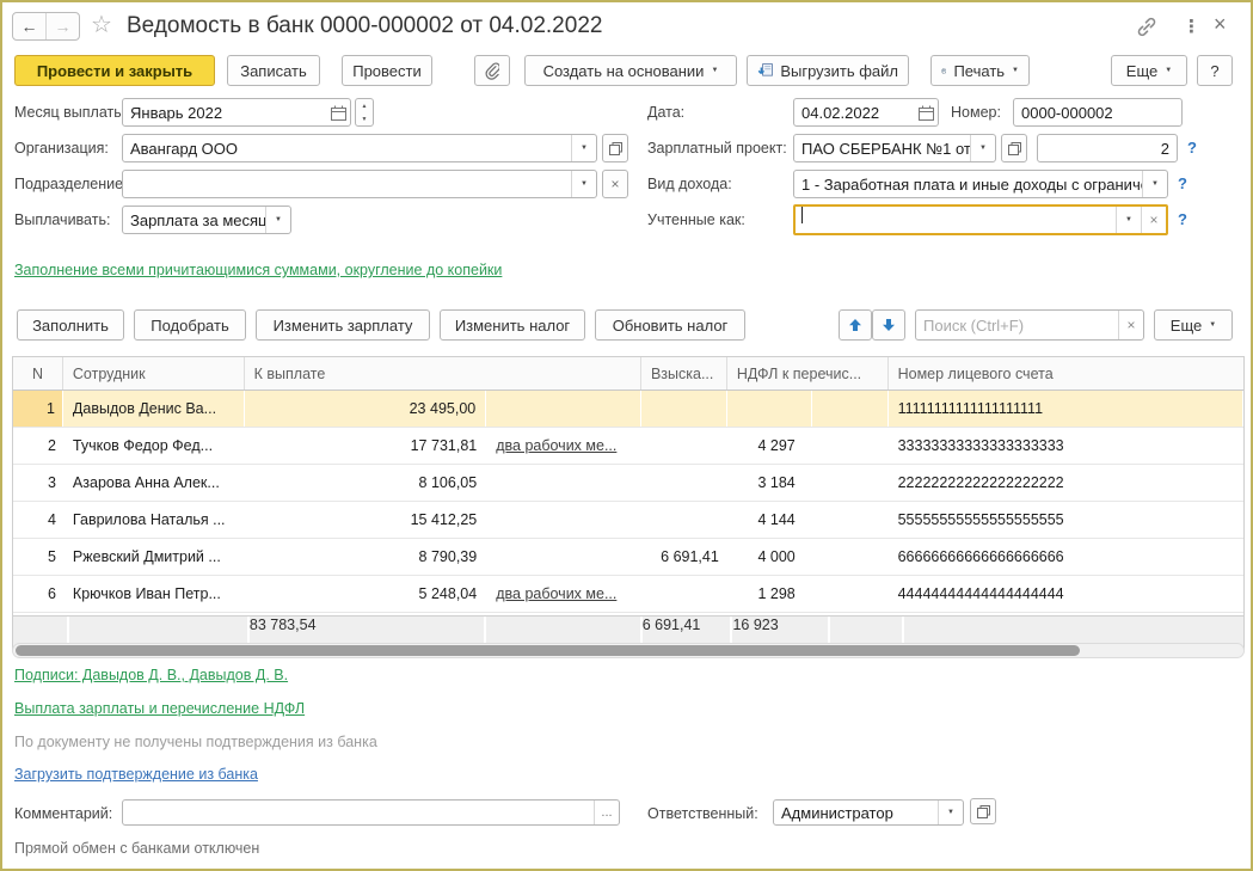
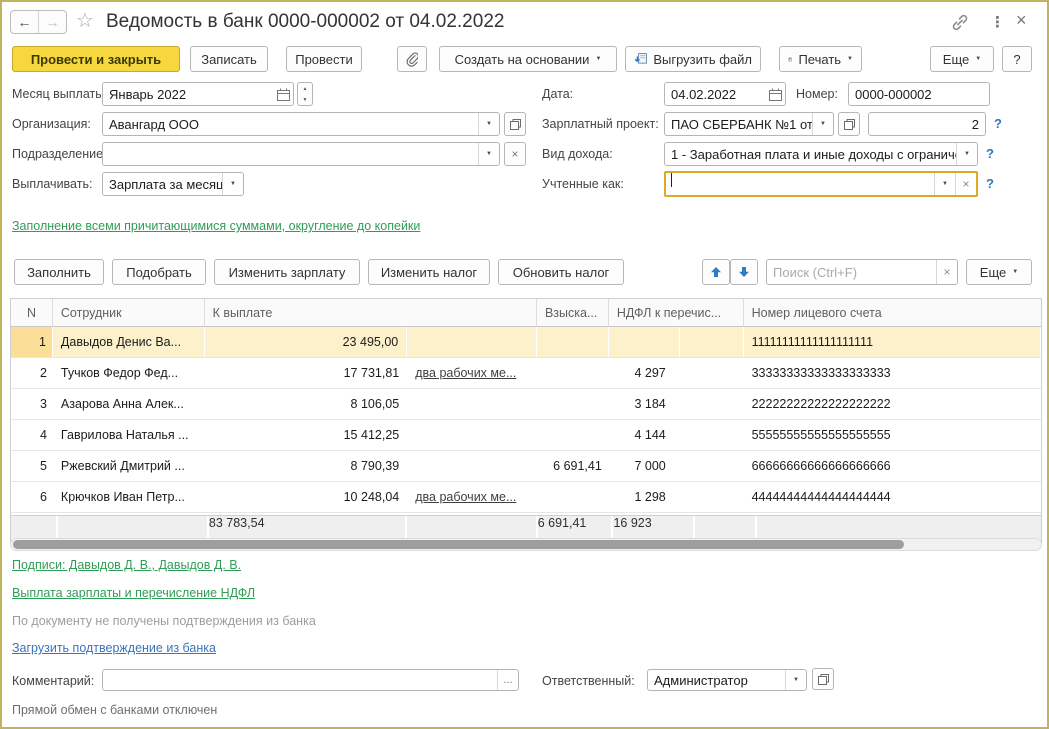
  ←
  →
  ☆
  Ведомость в банк 0000-000002 от 04.02.2022
  ⋮
  ×
  Провести и закрыть
  Записать
  Провести
  Создать на основании
  Выгрузить файл
  Печать
  Еще
  ?
  Месяц выплаты
  Январь 2022
  Организация:
  Авангард ООО
  Подразделение
  ×
  Выплачивать:
  Зарплата за месяц
  Дата:
  04.02.2022
  Номер:
  0000-000002
  Зарплатный проект:
  ПАО СБЕРБАНК №1 от
  2
  ?
  Вид дохода:
  1 - Заработная плата и иные доходы с огранич
  ?
  Учтенные как:
  ×
  ?
  Заполнение всеми причитающимися суммами, округление до копейки
  Заполнить
  Подобрать
  Изменить зарплату
  Изменить налог
  Обновить налог
  Поиск (Ctrl+F)
  ×
  Еще
  N
  Сотрудник
  К выплате
  Взыска...
  НДФЛ к перечис...
  Номер лицевого счета
  1
  Давыдов Денис Ва...
  23 495,00
  11111111111111111111
  2
  Тучков Федор Фед...
  17 731,81
  два рабочих ме...
  4 297
  33333333333333333333
  3
  Азарова Анна Алек...
  8 106,05
  3 184
  22222222222222222222
  4
  Гаврилова Наталья ...
  15 412,25
  4 144
  55555555555555555555
  5
  Ржевский Дмитрий ...
  8 790,39
  6 691,41
- 4 000
+ 7 000
  66666666666666666666
  6
  Крючков Иван Петр...
- 5 248,04
+ 10 248,04
  два рабочих ме...
  1 298
  44444444444444444444
  83 783,54
  6 691,41
  16 923
  Подписи: Давыдов Д. В., Давыдов Д. В.
  Выплата зарплаты и перечисление НДФЛ
  По документу не получены подтверждения из банка
  Загрузить подтверждение из банка
  Комментарий:
  ...
  Ответственный:
  Администратор
  Прямой обмен с банками отключен
